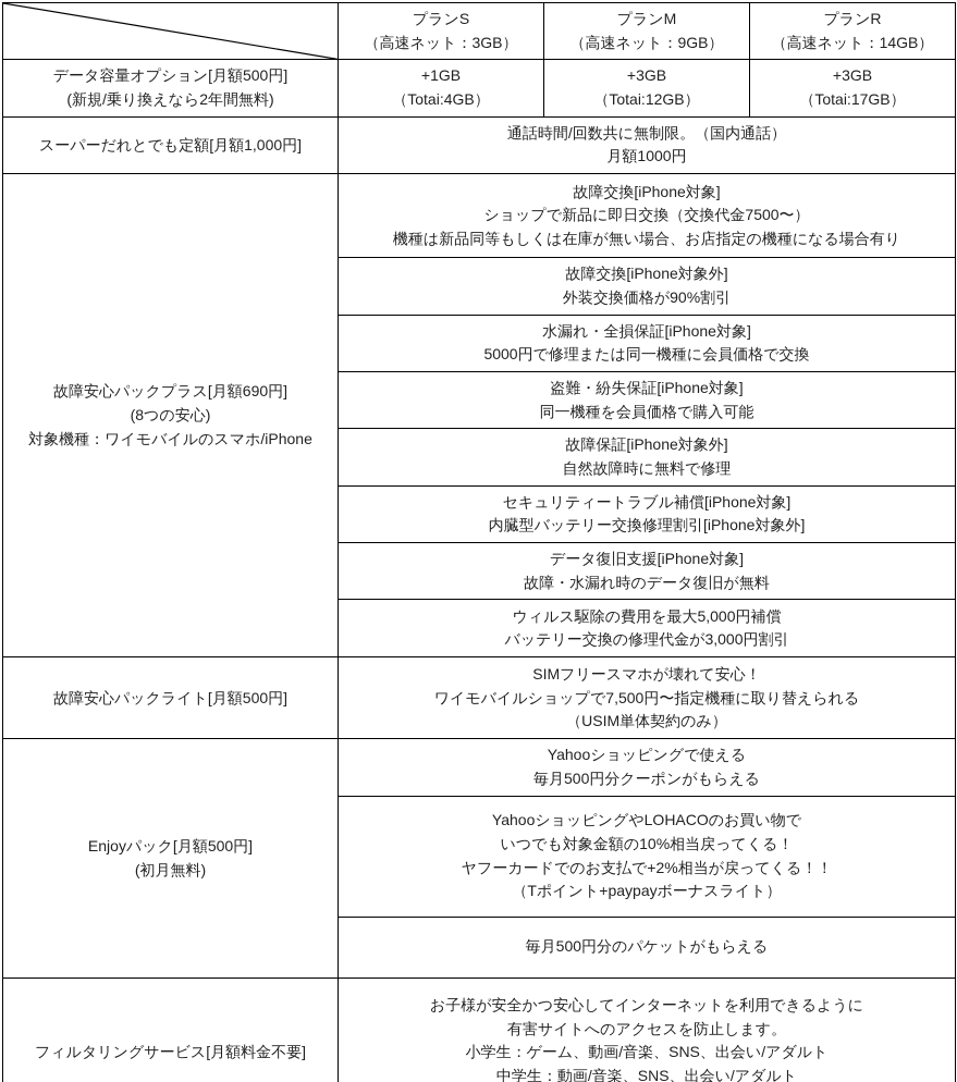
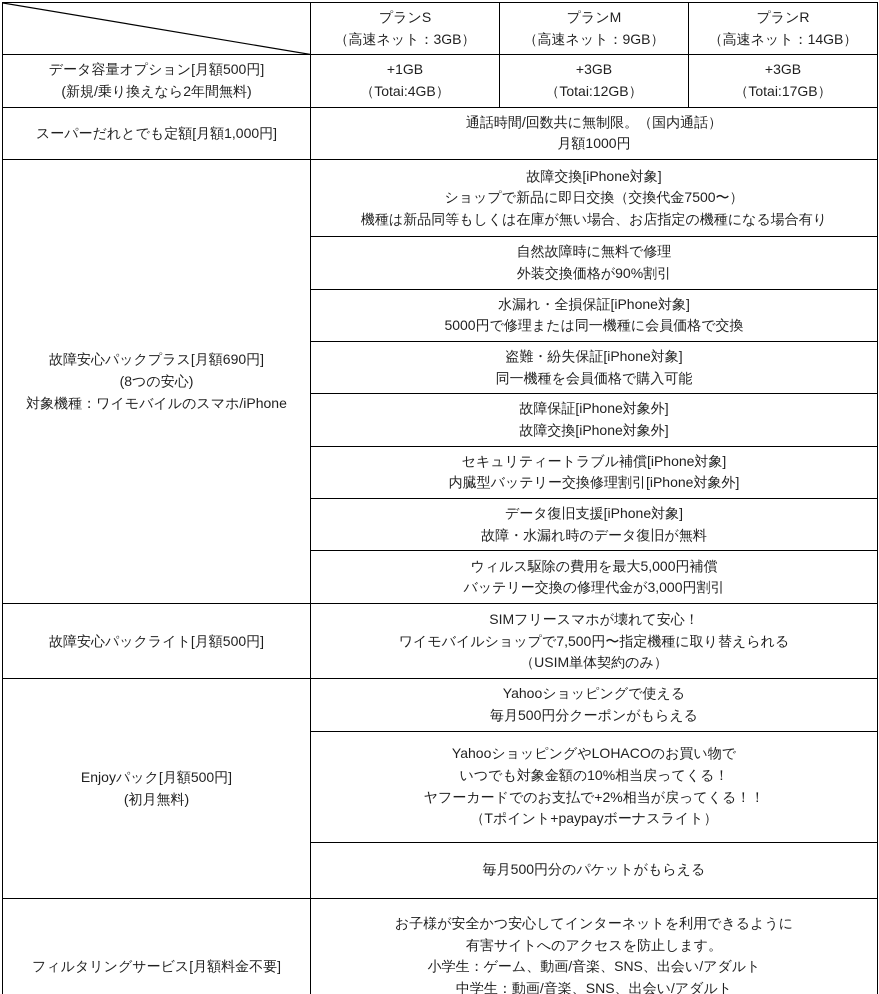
  	プランS （高速ネット：3GB）	プランM （高速ネット：9GB）	プランR （高速ネット：14GB）
  データ容量オプション[月額500円] (新規/乗り換えなら2年間無料)	+1GB （Totai:4GB）	+3GB （Totai:12GB）	+3GB （Totai:17GB）
  スーパーだれとでも定額[月額1,000円]	通話時間/回数共に無制限。（国内通話） 月額1000円
  故障安心パックプラス[月額690円] (8つの安心) 対象機種：ワイモバイルのスマホ/iPhone	故障交換[iPhone対象] ショップで新品に即日交換（交換代金7500〜） 機種は新品同等もしくは在庫が無い場合、お店指定の機種になる場合有り
- 故障交換[iPhone対象外] 外装交換価格が90%割引
+ 自然故障時に無料で修理 外装交換価格が90%割引
  水漏れ・全損保証[iPhone対象] 5000円で修理または同一機種に会員価格で交換
  盗難・紛失保証[iPhone対象] 同一機種を会員価格で購入可能
- 故障保証[iPhone対象外] 自然故障時に無料で修理
+ 故障保証[iPhone対象外] 故障交換[iPhone対象外]
  セキュリティートラブル補償[iPhone対象] 内臓型バッテリー交換修理割引[iPhone対象外]
  データ復旧支援[iPhone対象] 故障・水漏れ時のデータ復旧が無料
  ウィルス駆除の費用を最大5,000円補償 バッテリー交換の修理代金が3,000円割引
  故障安心パックライト[月額500円]	SIMフリースマホが壊れて安心！ ワイモバイルショップで7,500円〜指定機種に取り替えられる （USIM単体契約のみ）
  Enjoyパック[月額500円] (初月無料)	Yahooショッピングで使える 毎月500円分クーポンがもらえる
  YahooショッピングやLOHACOのお買い物で いつでも対象金額の10%相当戻ってくる！ ヤフーカードでのお支払で+2%相当が戻ってくる！！ （Tポイント+paypayボーナスライト）
  毎月500円分のパケットがもらえる
  フィルタリングサービス[月額料金不要]	お子様が安全かつ安心してインターネットを利用できるように 有害サイトへのアクセスを防止します。 小学生：ゲーム、動画/音楽、SNS、出会い/アダルト 中学生：動画/音楽、SNS、出会い/アダルト
